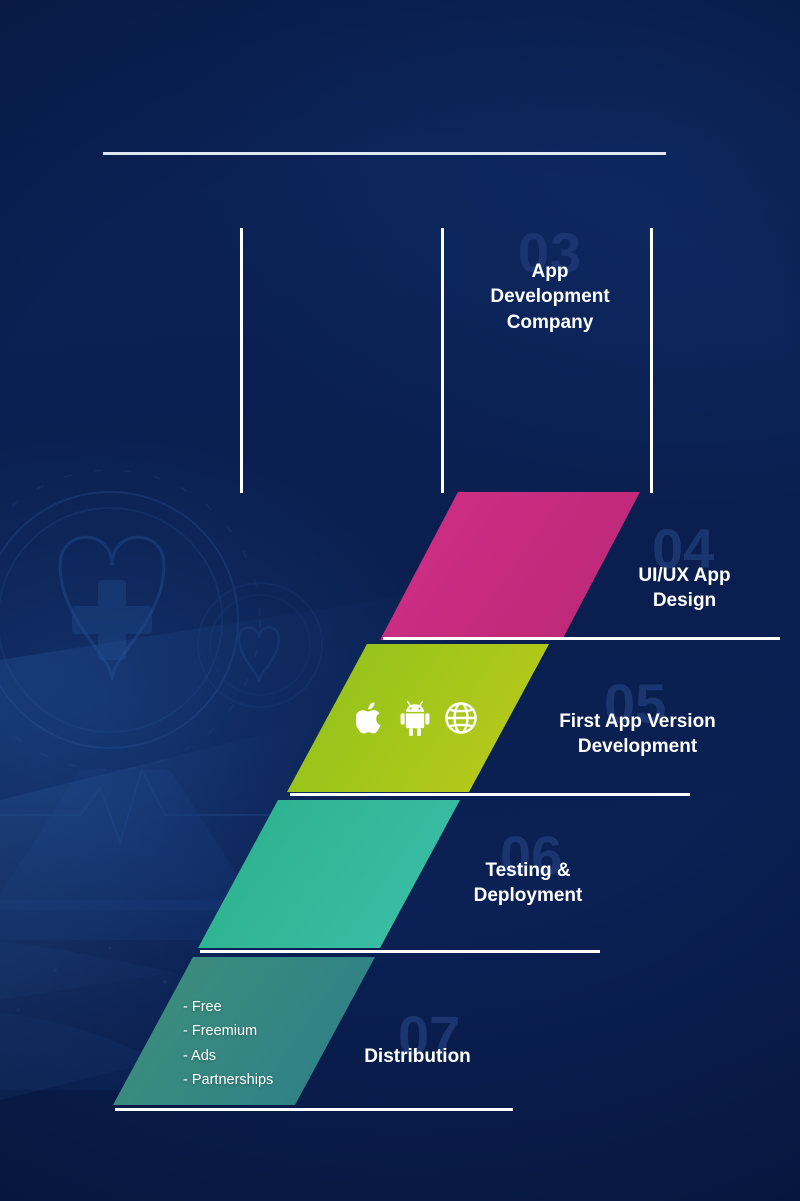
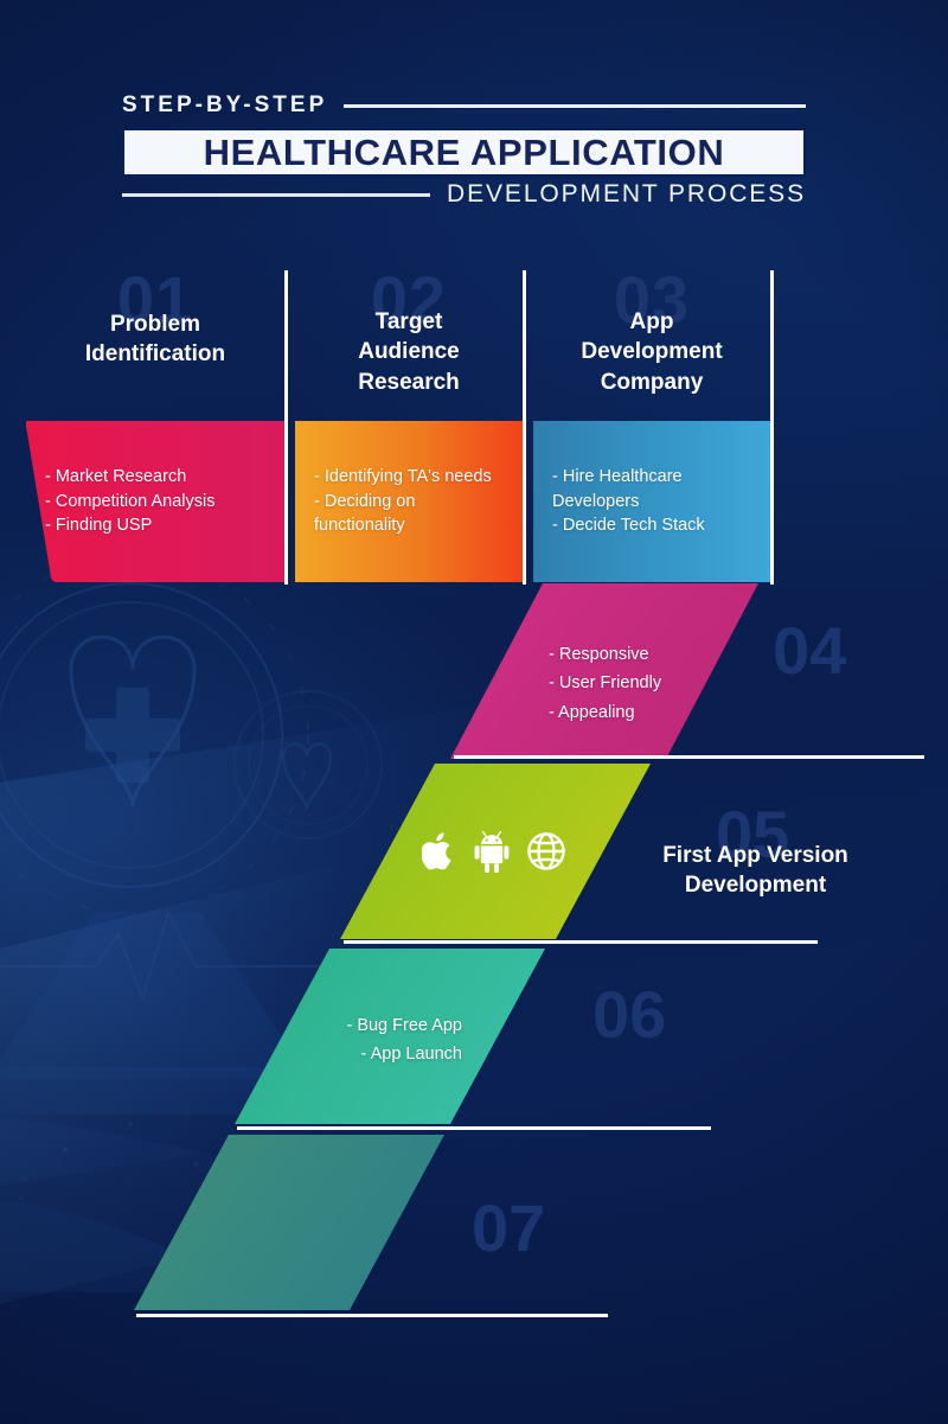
+ STEP-BY-STEP
+ HEALTHCARE APPLICATION
+ DEVELOPMENT PROCESS
+ 01
+ Problem
+ Identification
+ - Market Research
+ - Competition Analysis
+ - Finding USP
+ 02
+ Target
+ Audience
+ Research
+ - Identifying TA's needs
+ - Deciding on functionality
  03
  App
  Development
  Company
+ - Hire Healthcare Developers
+ - Decide Tech Stack
+ - Responsive
+ - User Friendly
+ - Appealing
  04
- UI/UX App
- Design
  05
  First App Version
  Development
+ - Bug Free App
+ - App Launch
  06
- Testing &
- Deployment
- - Free
- - Freemium
- - Ads
- - Partnerships
  07
- Distribution
